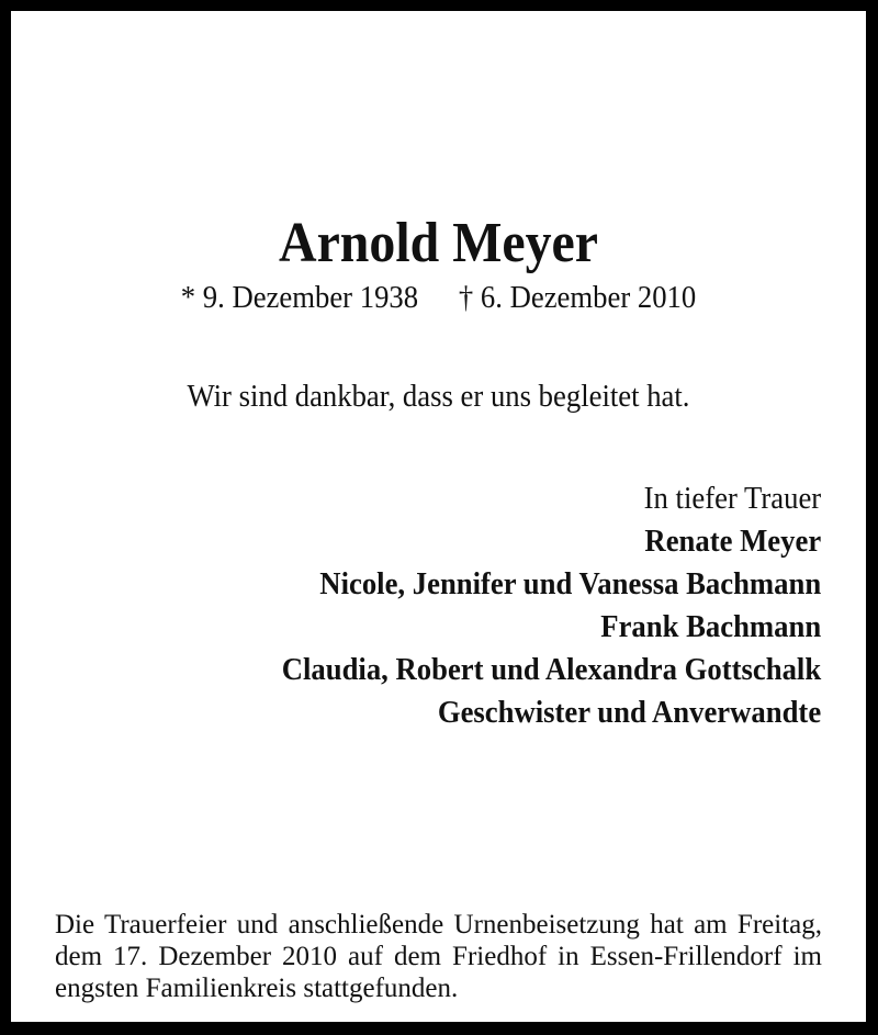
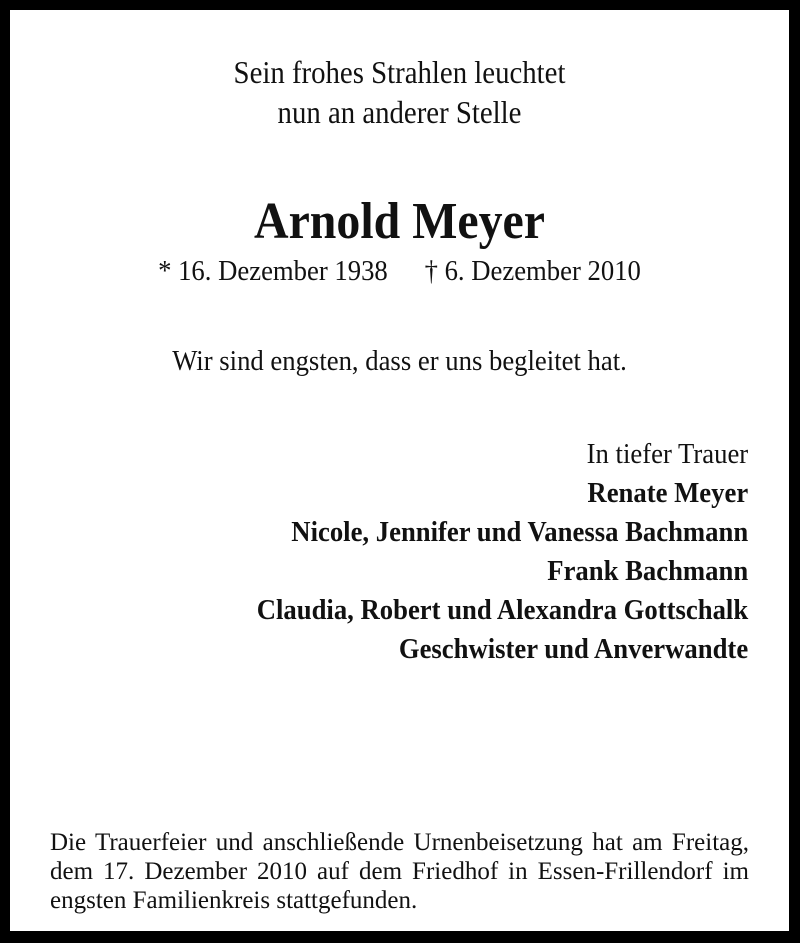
+ Sein frohes Strahlen leuchtet
+ nun an anderer Stelle
  Arnold Meyer
- * 9. Dezember 1938 † 6. Dezember 2010
+ * 16. Dezember 1938 † 6. Dezember 2010
- Wir sind dankbar, dass er uns begleitet hat.
+ Wir sind engsten, dass er uns begleitet hat.
  In tiefer Trauer
  Renate Meyer
  Nicole, Jennifer und Vanessa Bachmann
  Frank Bachmann
  Claudia, Robert und Alexandra Gottschalk
  Geschwister und Anverwandte
  Die Trauerfeier und anschließende Urnenbeisetzung hat am Freitag, dem 17. Dezember 2010 auf dem Friedhof in Essen-Frillendorf im engsten Familienkreis stattgefunden.
